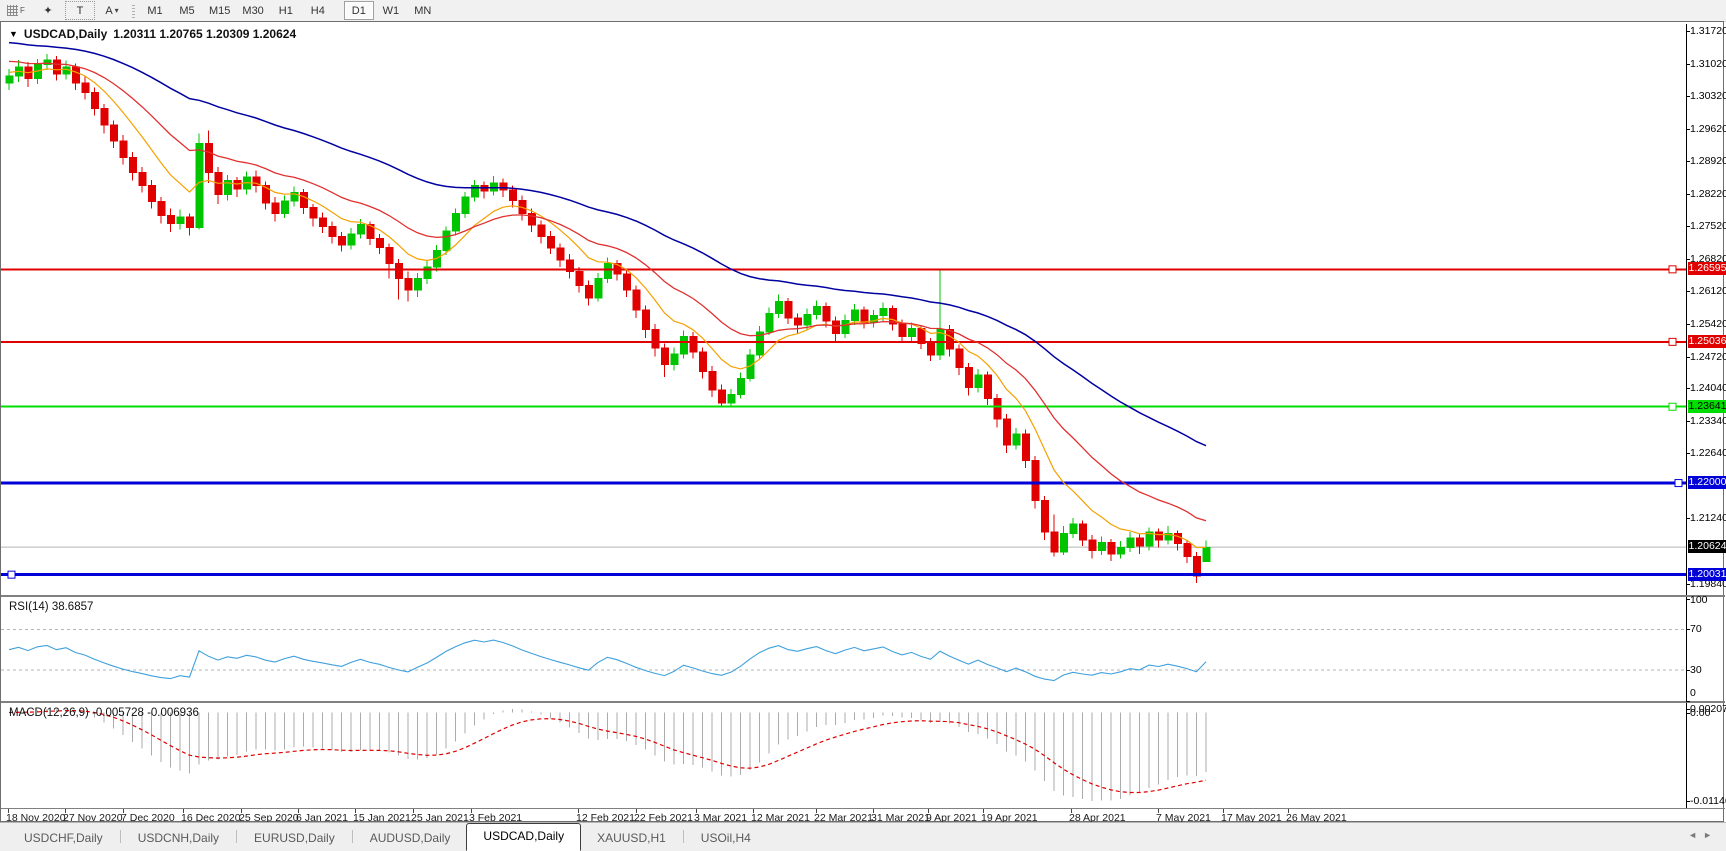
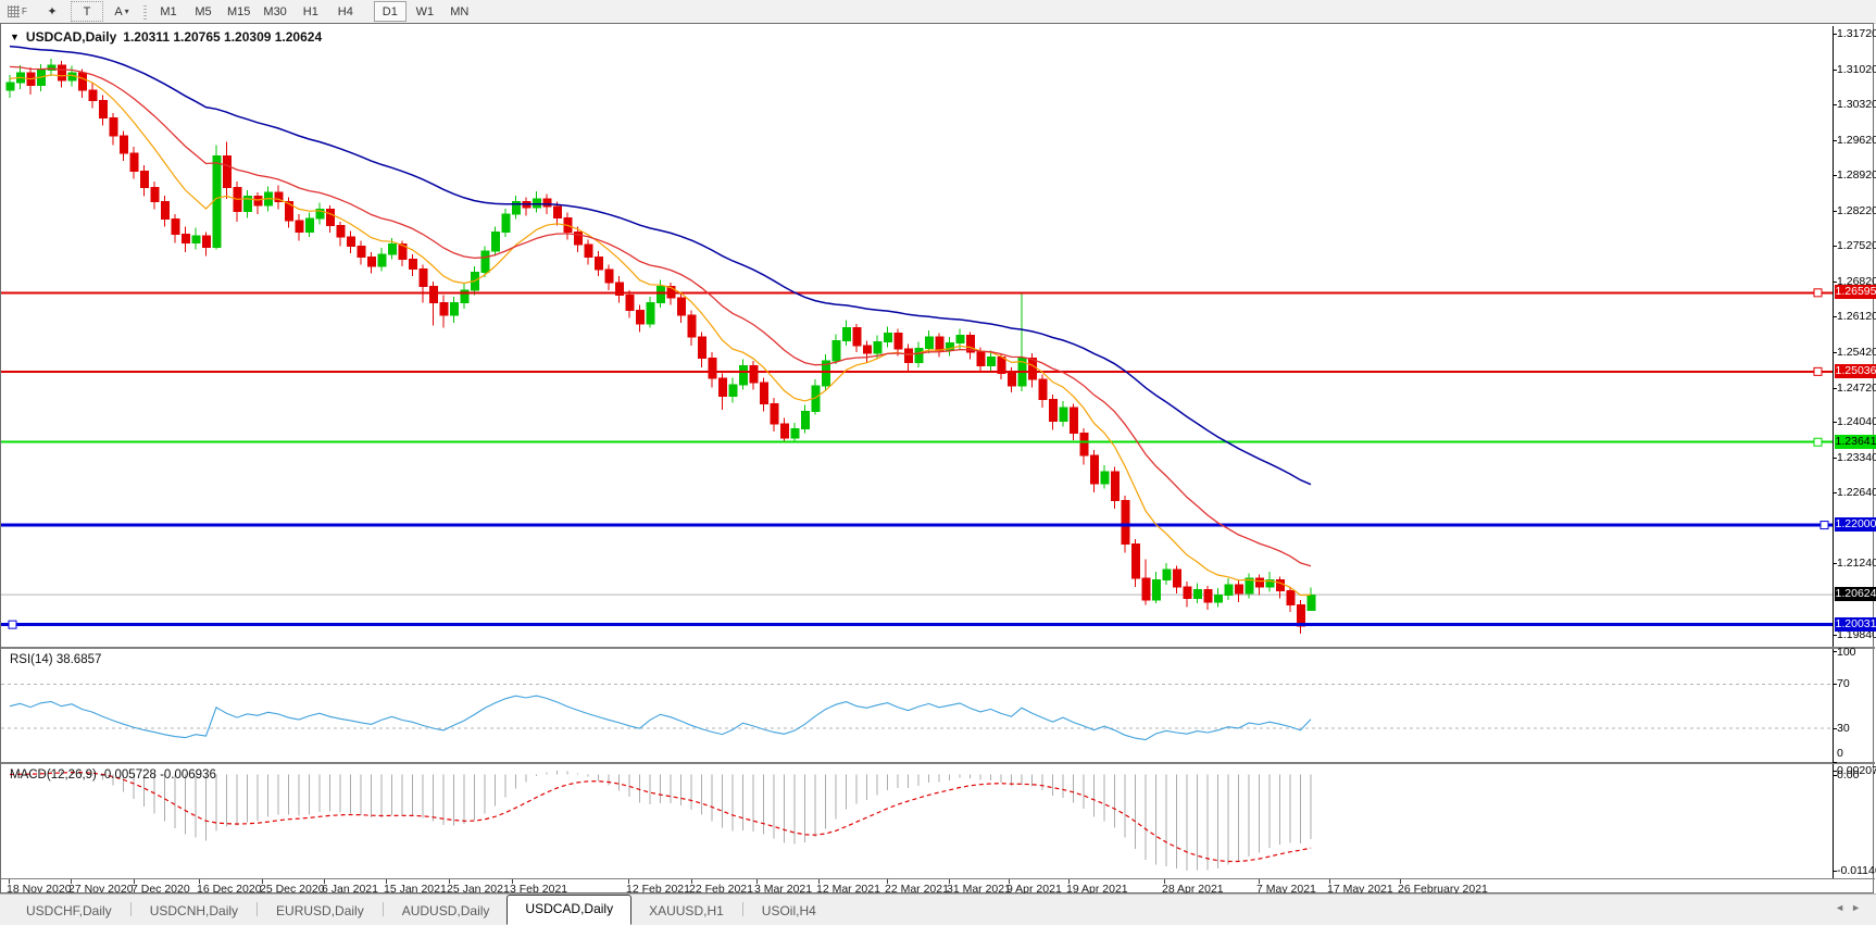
  F
  ✦
  T
  A
  ▾
  M1
  M5
  M15
  M30
  H1
  H4
  D1
  W1
  MN
  ▼
  USDCAD,Daily
  1.20311 1.20765 1.20309 1.20624
  RSI(14) 38.6857
  MACD(12,26,9) -0.005728 -0.006936
  1.31720
  1.31020
  1.30320
  1.29620
  1.28920
  1.28220
  1.27520
  1.26820
  1.26120
  1.25420
  1.24720
  1.24040
  1.23340
  1.22640
  1.21240
  1.19840
  1.26595
  1.25036
  1.23641
  1.22000
  1.20031
  1.20624
  100
  70
  30
  0
  0.00207
  0.00
  -0.0114
  18 Nov 2020
  27 Nov 2020
  7 Dec 2020
  16 Dec 2020
- 25 Sep 2020
+ 25 Dec 2020
  6 Jan 2021
  15 Jan 2021
  25 Jan 2021
  3 Feb 2021
  12 Feb 2021
  22 Feb 2021
  3 Mar 2021
  12 Mar 2021
  22 Mar 2021
  31 Mar 2021
  9 Apr 2021
  19 Apr 2021
  28 Apr 2021
  7 May 2021
  17 May 2021
- 26 May 2021
+ 26 February 2021
  USDCHF,Daily
  USDCNH,Daily
  EURUSD,Daily
  AUDUSD,Daily
  USDCAD,Daily
  XAUUSD,H1
  USOil,H4
  ◄►
